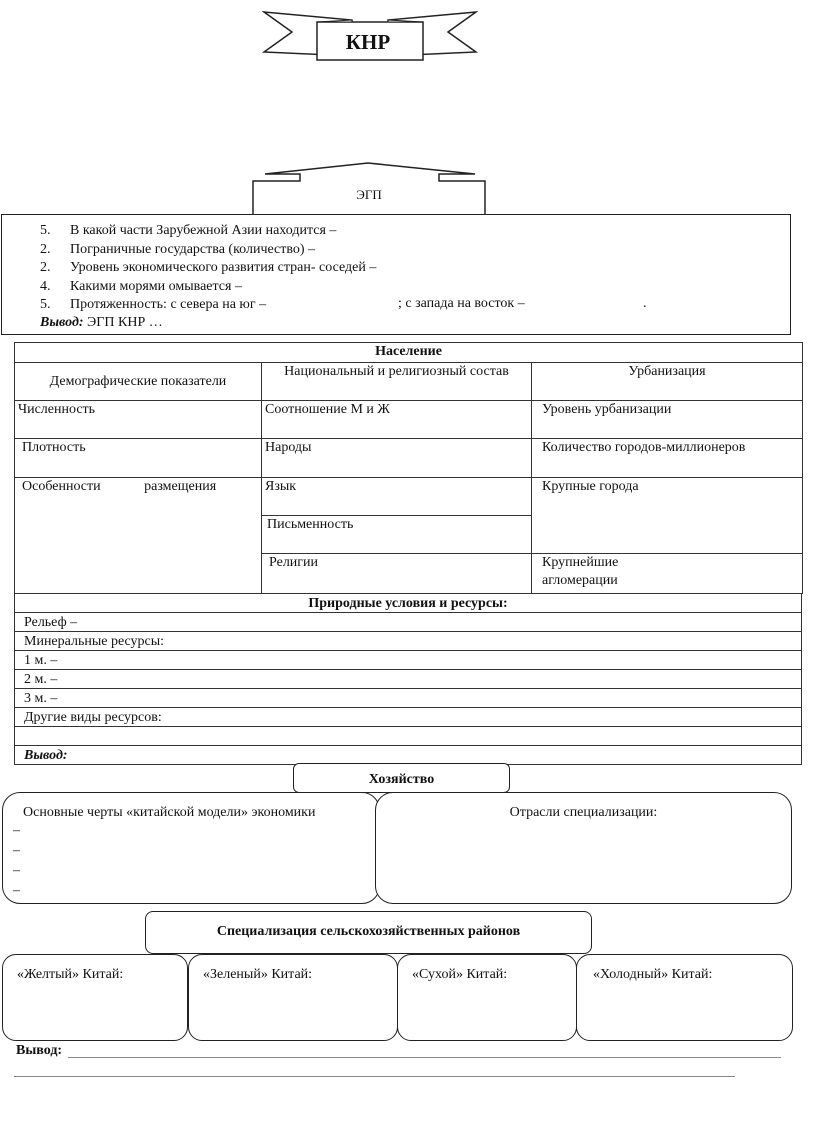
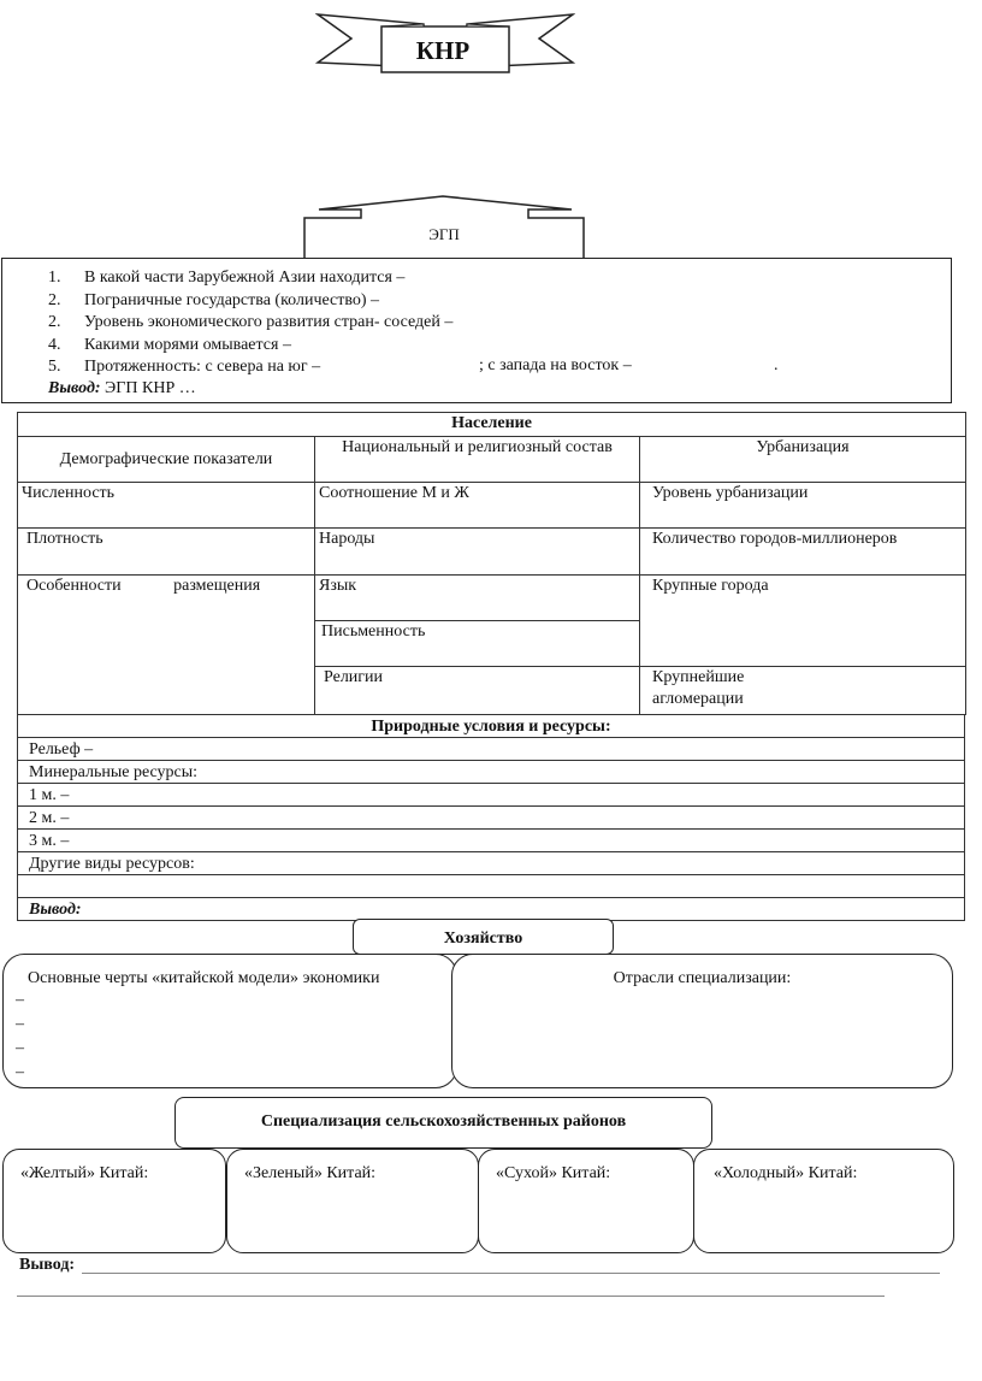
  КНР
  ЭГП
- 5. В какой части Зарубежной Азии находится –
+ 1. В какой части Зарубежной Азии находится –
  2. Пограничные государства (количество) –
  2. Уровень экономического развития стран- соседей –
  4. Какими морями омывается –
  5. Протяженность: с севера на юг –
  ; с запада на восток –
  .
  Вывод: ЭГП КНР …
  Население
  Демографические показатели	Национальный и религиозный состав	Урбанизация
  Численность	Соотношение М и Ж	Уровень урбанизации
  Плотность	Народы	Количество городов-миллионеров
  Особенности размещения	Язык	Крупные города
  Письменность
  Религии	Крупнейшие агломерации
  Природные условия и ресурсы:
  Рельеф –
  Минеральные ресурсы:
  1 м. –
  2 м. –
  3 м. –
  Другие виды ресурсов:
  Вывод:
  Хозяйство
  Основные черты «китайской модели» экономики
  –
  –
  –
  –
  Отрасли специализации:
  Специализация сельскохозяйственных районов
  «Желтый» Китай:
  «Зеленый» Китай:
  «Сухой» Китай:
  «Холодный» Китай:
  Вывод:
